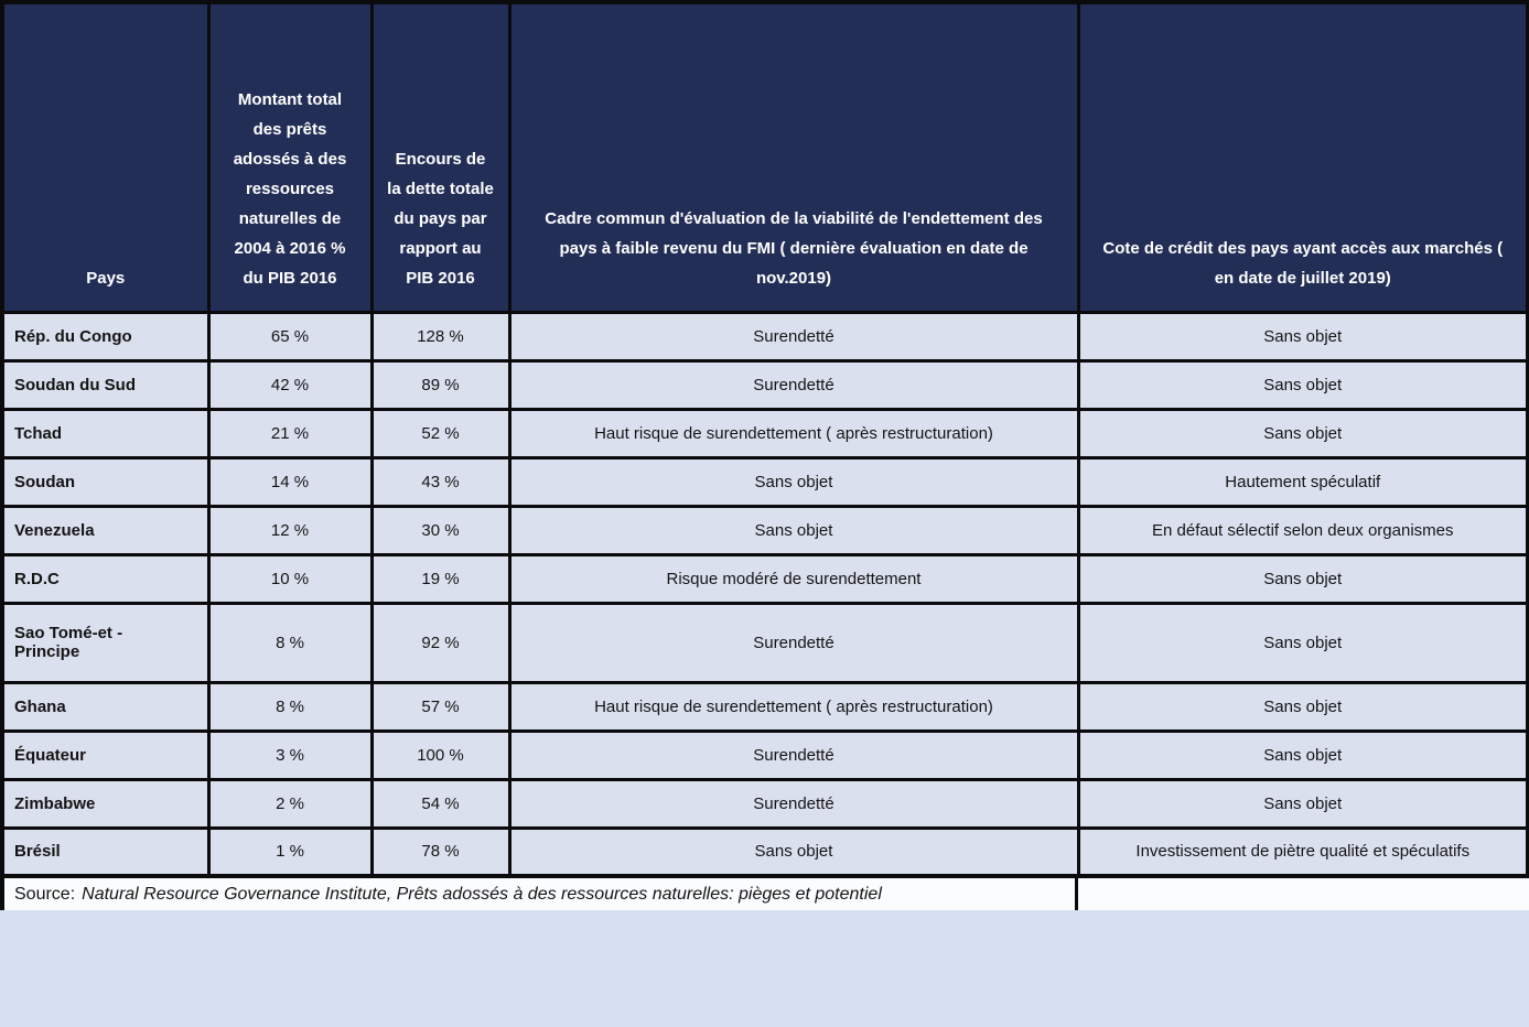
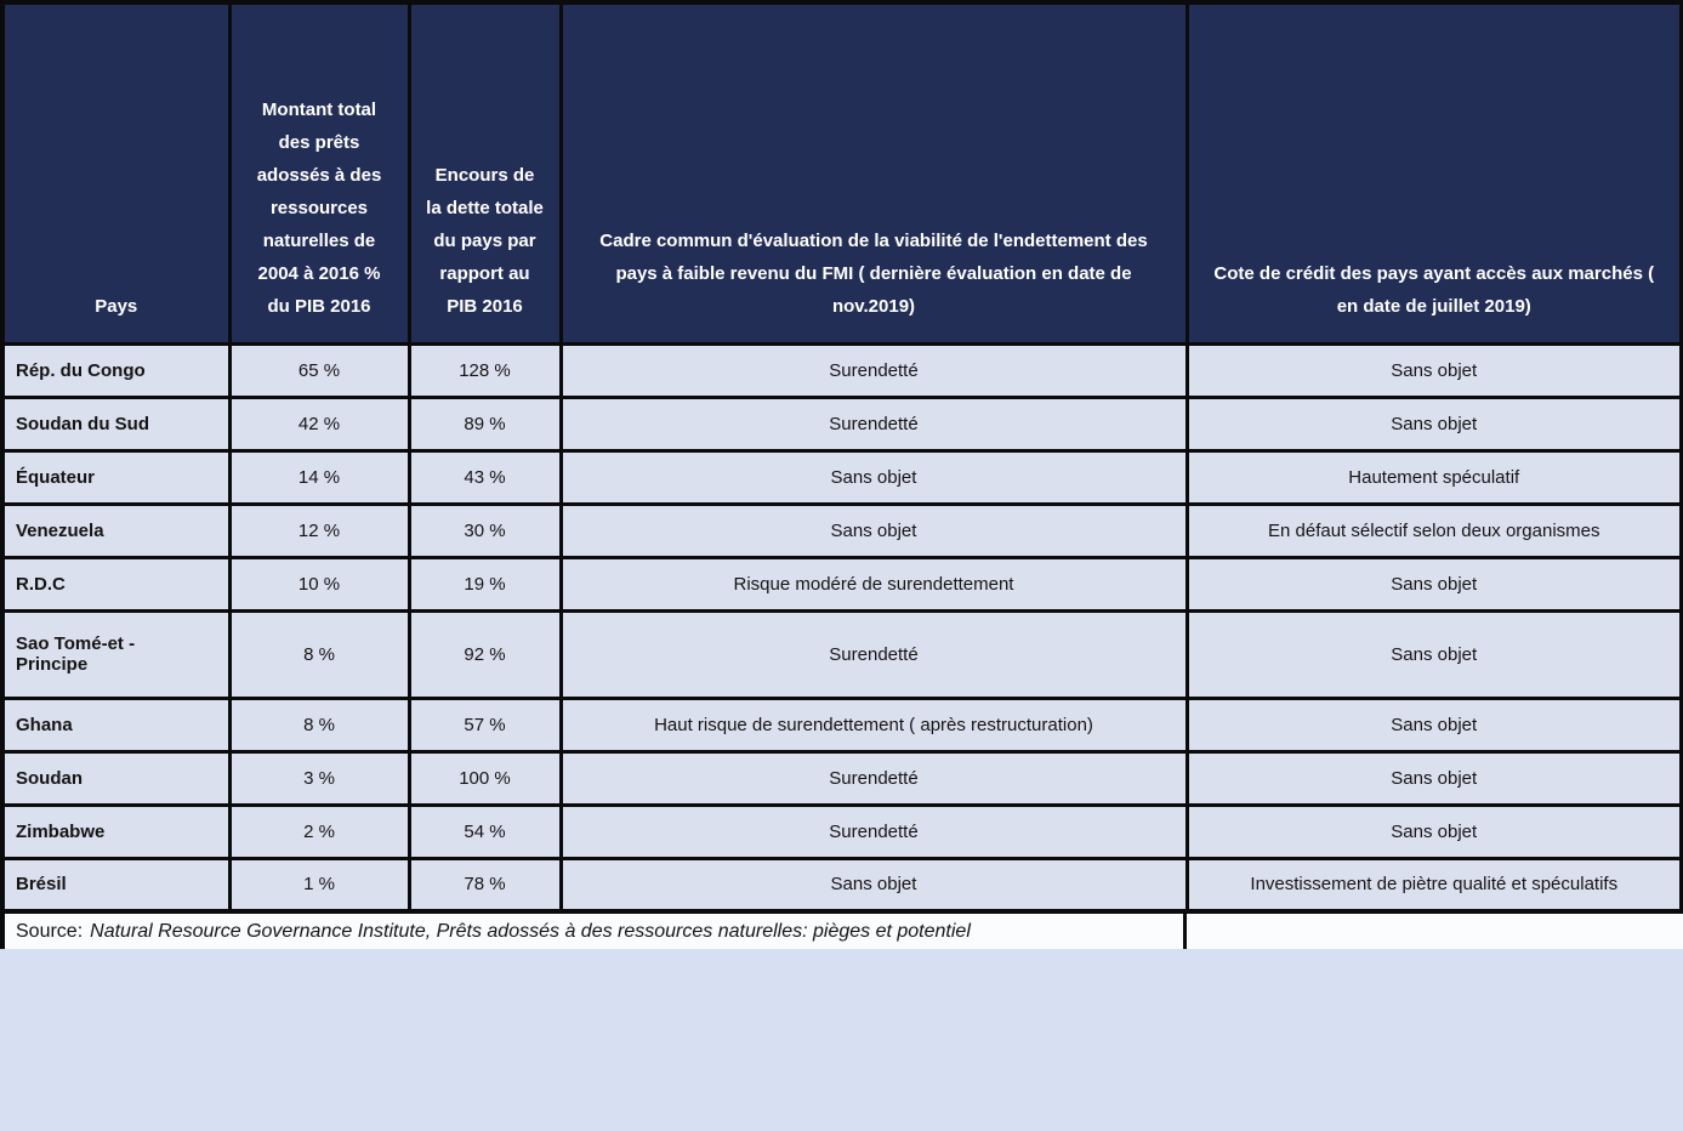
  Pays	Montant total des prêts adossés à des ressources naturelles de 2004 à 2016 % du PIB 2016	Encours de la dette totale du pays par rapport au PIB 2016	Cadre commun d'évaluation de la viabilité de l'endettement des pays à faible revenu du FMI ( dernière évaluation en date de nov.2019)	Cote de crédit des pays ayant accès aux marchés ( en date de juillet 2019)
  Rép. du Congo	65 %	128 %	Surendetté	Sans objet
  Soudan du Sud	42 %	89 %	Surendetté	Sans objet
- Tchad	21 %	52 %	Haut risque de surendettement ( après restructuration)	Sans objet
- Soudan	14 %	43 %	Sans objet	Hautement spéculatif
+ Équateur	14 %	43 %	Sans objet	Hautement spéculatif
  Venezuela	12 %	30 %	Sans objet	En défaut sélectif selon deux organismes
  R.D.C	10 %	19 %	Risque modéré de surendettement	Sans objet
  Sao Tomé-et - Principe	8 %	92 %	Surendetté	Sans objet
  Ghana	8 %	57 %	Haut risque de surendettement ( après restructuration)	Sans objet
- Équateur	3 %	100 %	Surendetté	Sans objet
+ Soudan	3 %	100 %	Surendetté	Sans objet
  Zimbabwe	2 %	54 %	Surendetté	Sans objet
  Brésil	1 %	78 %	Sans objet	Investissement de piètre qualité et spéculatifs
  Source:
  Natural Resource Governance Institute, Prêts adossés à des ressources naturelles: pièges et potentiel
